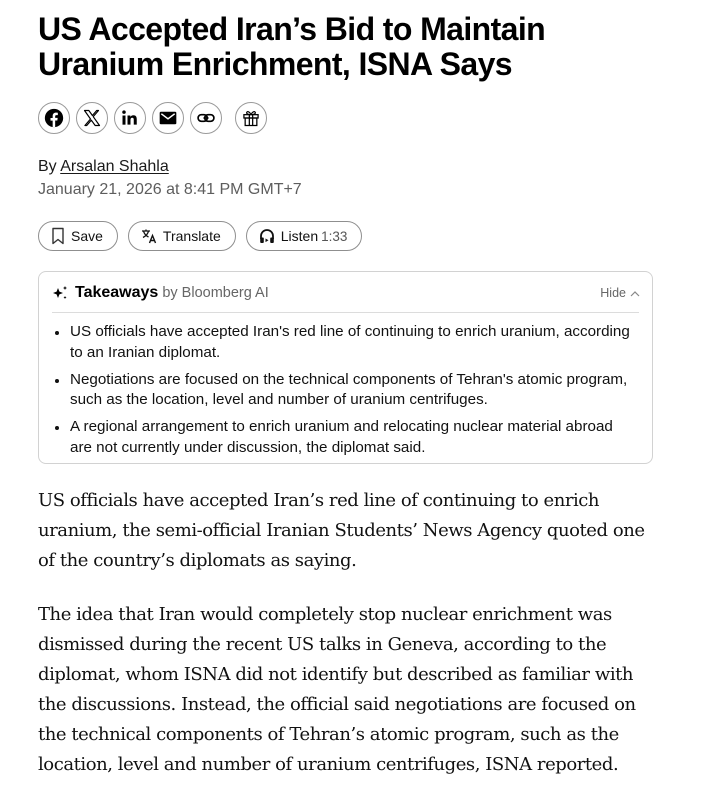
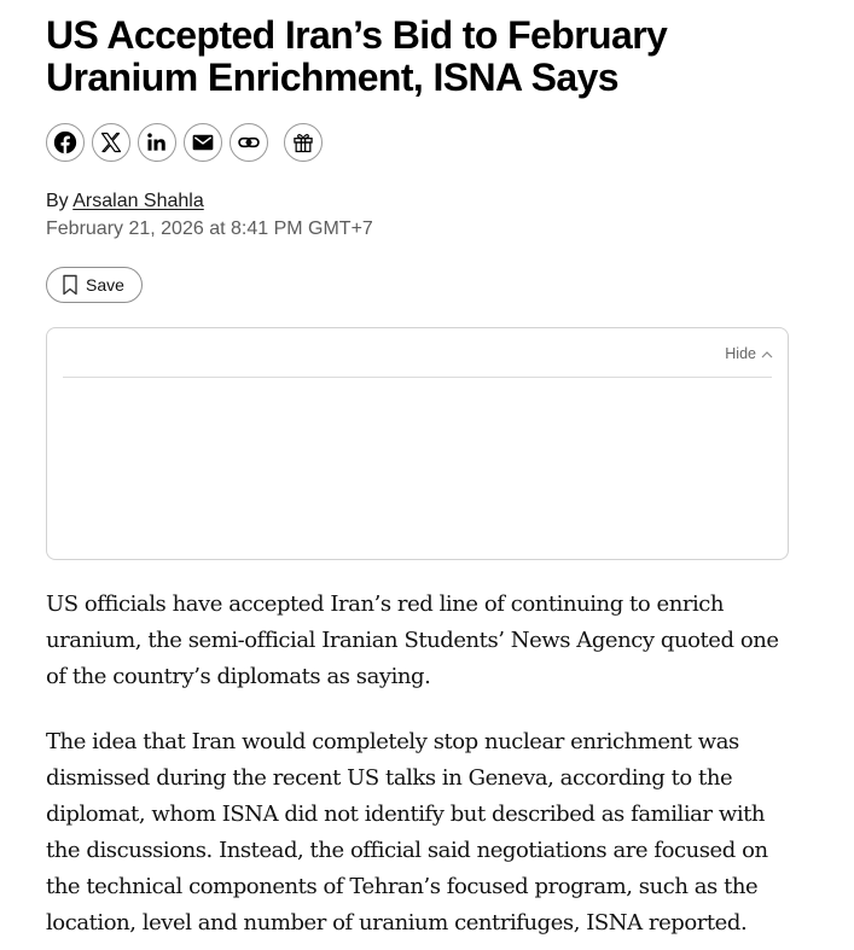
- US Accepted Iran’s Bid to Maintain Uranium Enrichment, ISNA Says
+ US Accepted Iran’s Bid to February Uranium Enrichment, ISNA Says
  By Arsalan Shahla
- January 21, 2026 at 8:41 PM GMT+7
+ February 21, 2026 at 8:41 PM GMT+7
  Save
- Translate
- Listen
- 1:33
- Takeaways
- by Bloomberg AI
  Hide
- US officials have accepted Iran's red line of continuing to enrich uranium, according to an Iranian diplomat.
- Negotiations are focused on the technical components of Tehran's atomic program, such as the location, level and number of uranium centrifuges.
- A regional arrangement to enrich uranium and relocating nuclear material abroad are not currently under discussion, the diplomat said.
  US officials have accepted Iran’s red line of continuing to enrich uranium, the semi-official Iranian Students’ News Agency quoted one of the country’s diplomats as saying.
- The idea that Iran would completely stop nuclear enrichment was dismissed during the recent US talks in Geneva, according to the diplomat, whom ISNA did not identify but described as familiar with the discussions. Instead, the official said negotiations are focused on the technical components of Tehran’s atomic program, such as the location, level and number of uranium centrifuges, ISNA reported.
+ The idea that Iran would completely stop nuclear enrichment was dismissed during the recent US talks in Geneva, according to the diplomat, whom ISNA did not identify but described as familiar with the discussions. Instead, the official said negotiations are focused on the technical components of Tehran’s focused program, such as the location, level and number of uranium centrifuges, ISNA reported.
